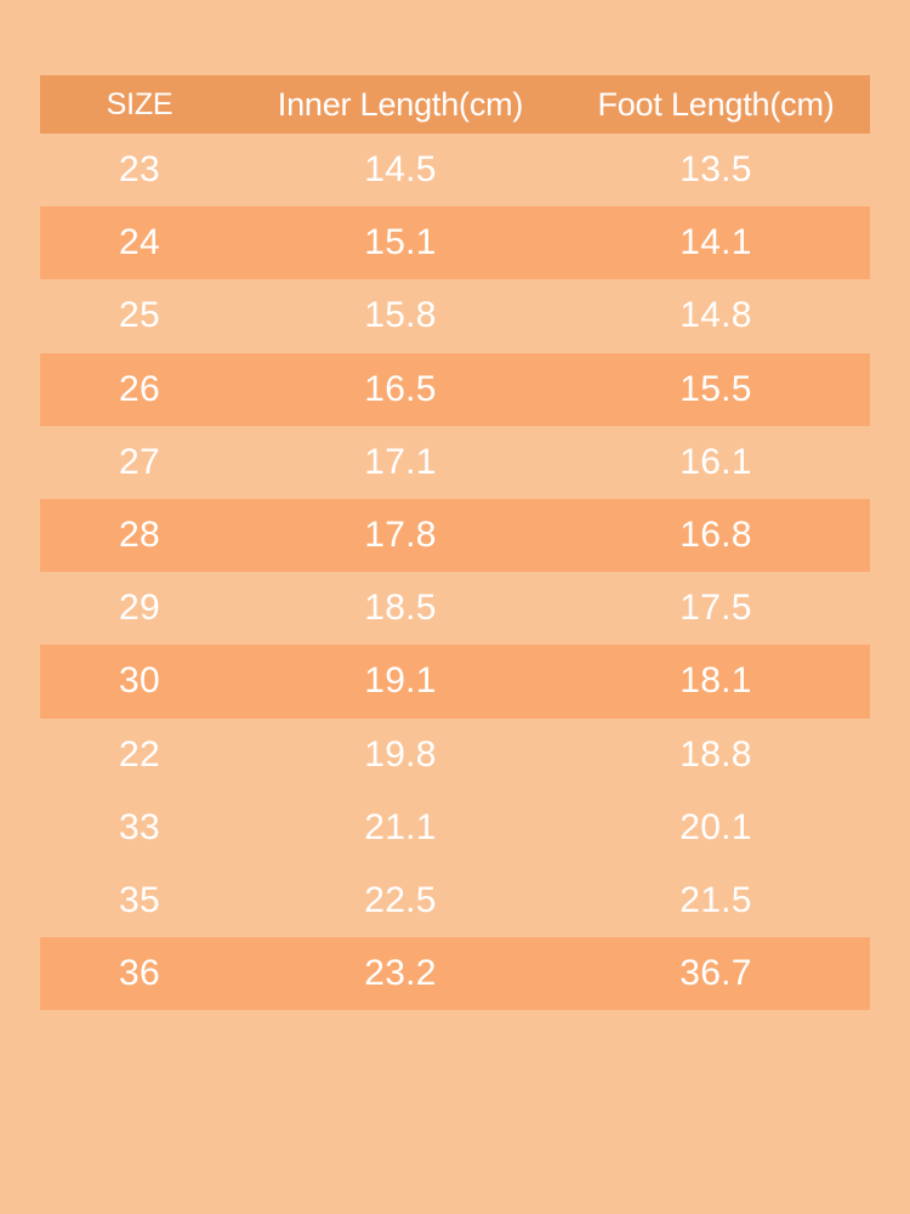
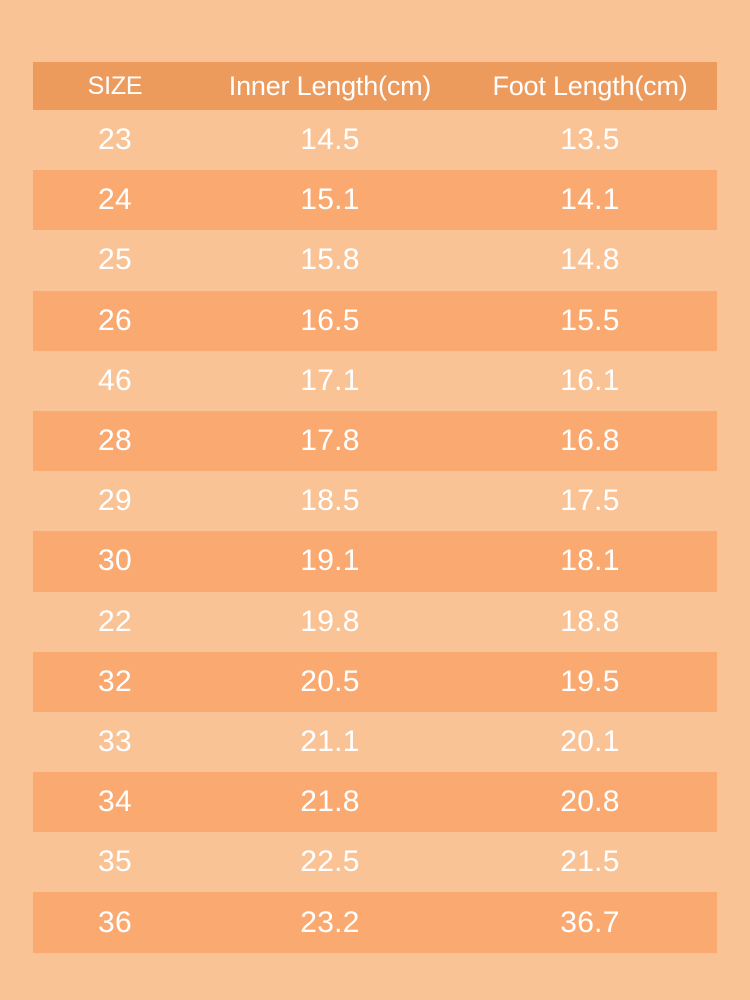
  SIZE	Inner Length(cm)	Foot Length(cm)
  23	14.5	13.5
  24	15.1	14.1
  25	15.8	14.8
  26	16.5	15.5
- 27	17.1	16.1
+ 46	17.1	16.1
  28	17.8	16.8
  29	18.5	17.5
  30	19.1	18.1
  22	19.8	18.8
+ 32	20.5	19.5
  33	21.1	20.1
+ 34	21.8	20.8
  35	22.5	21.5
  36	23.2	36.7
